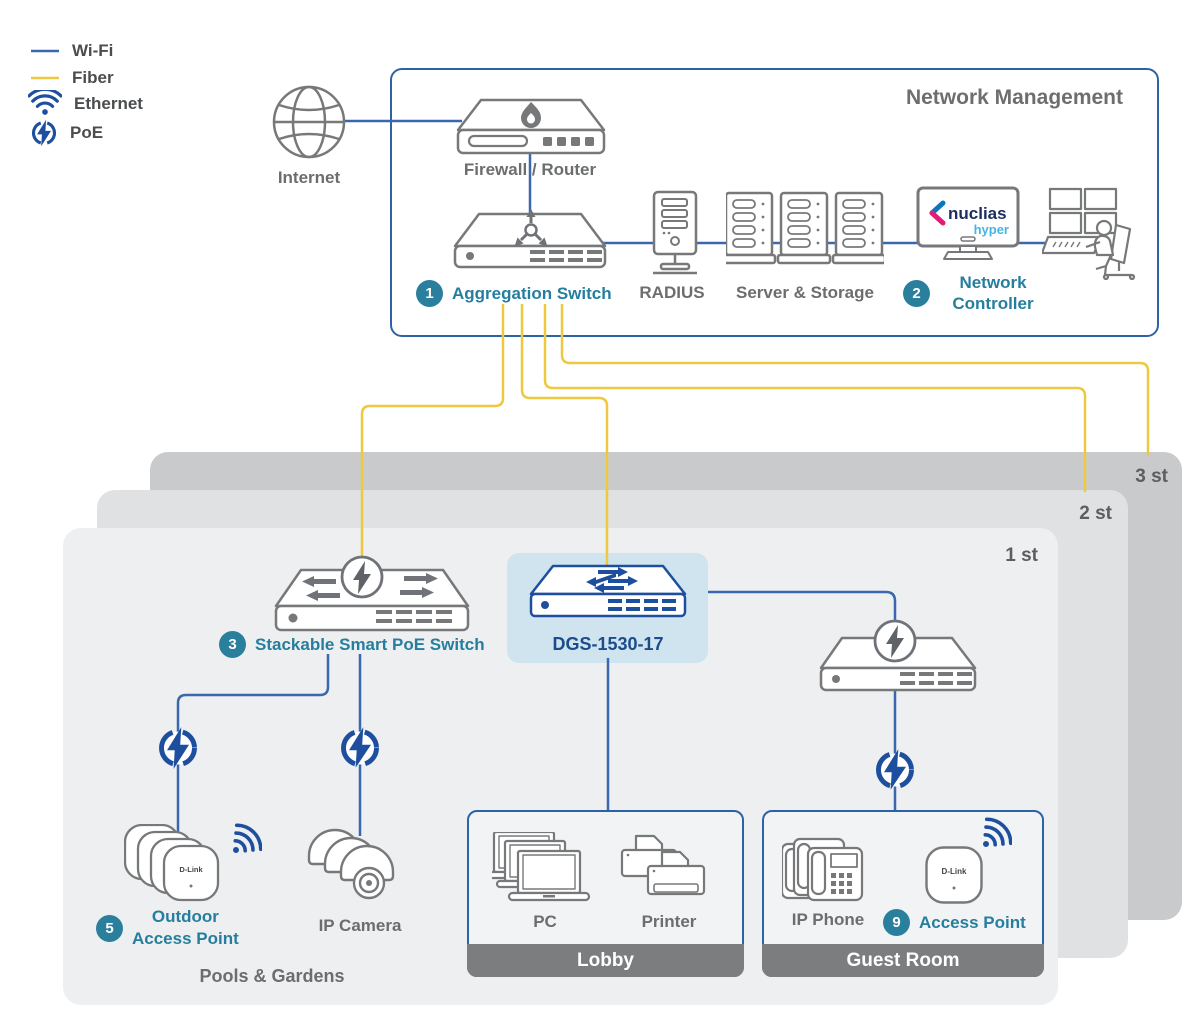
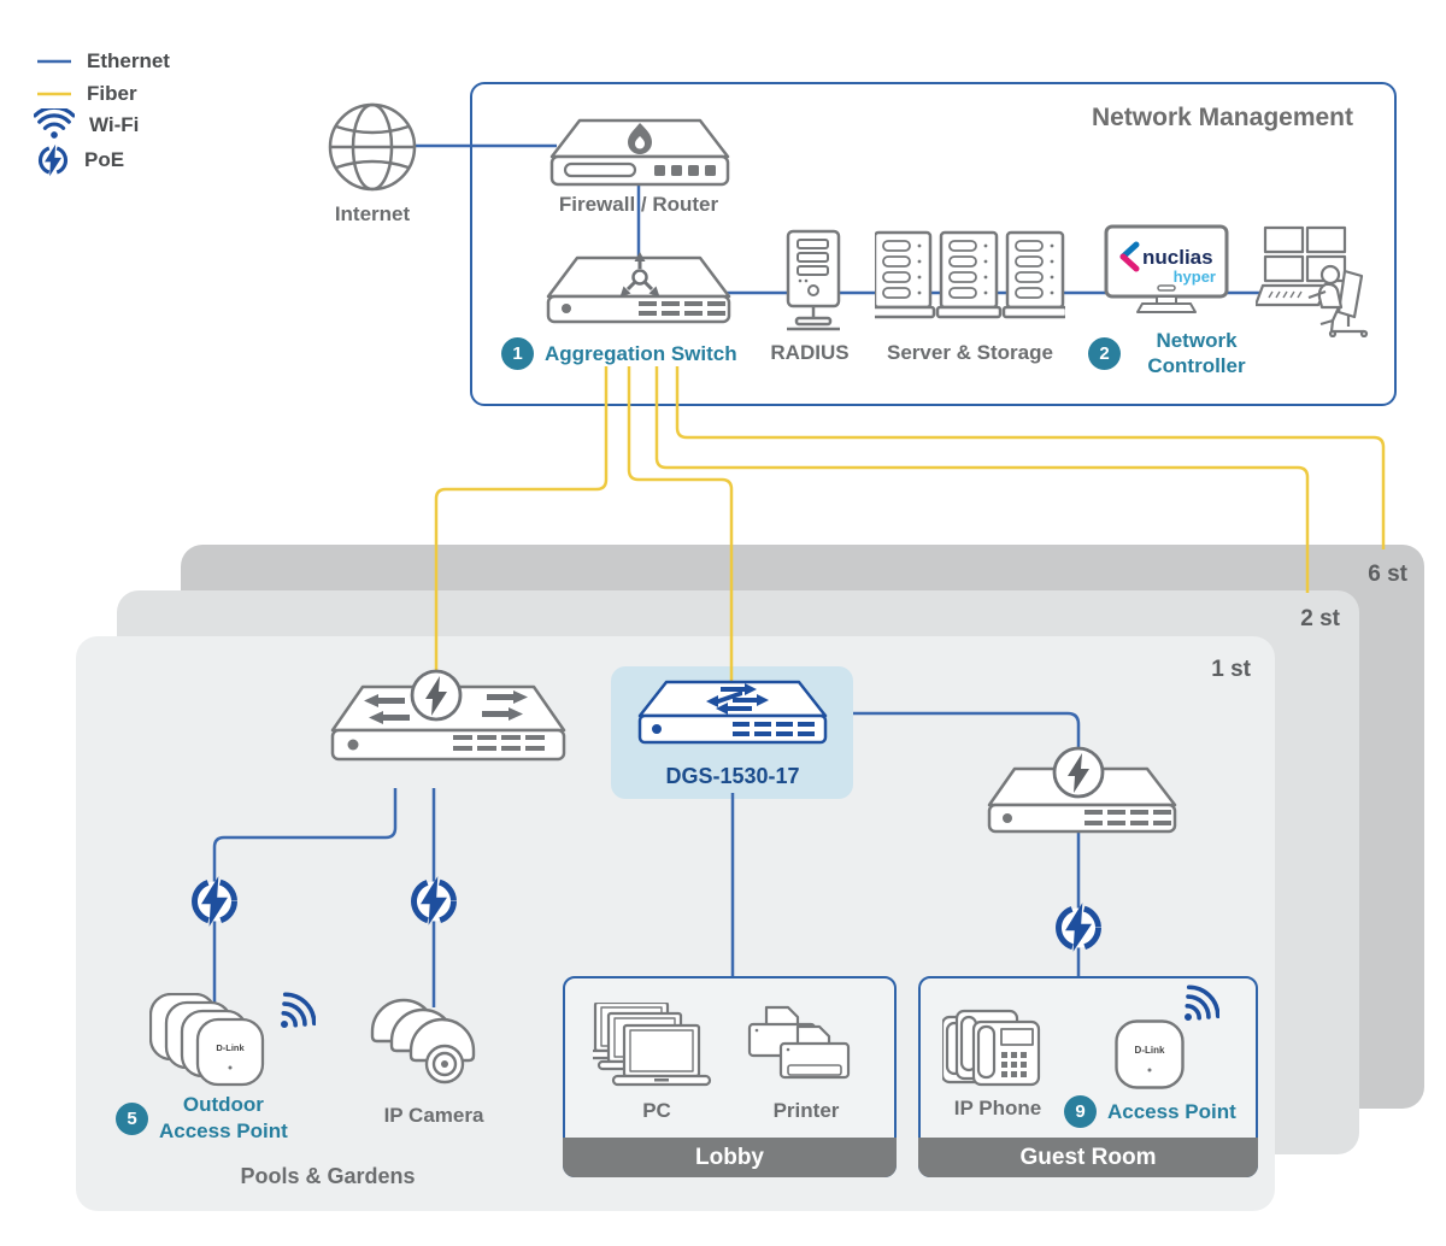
- 3 st
+ 6 st
  2 st
  1 st
  Network Management
  Lobby
  Guest Room
- Wi-Fi
+ Ethernet
  Fiber
- Ethernet
+ Wi-Fi
  PoE
  Internet
  Firewall / Router
  1
  Aggregation Switch
  RADIUS
  Server & Storage
  nuclias
  hyper
  2
  Network
  Controller
- 3
- Stackable Smart PoE Switch
  DGS-1530-17
  D-Link
  5
  Outdoor
  Access Point
  IP Camera
  PC
  Printer
  IP Phone
  D-Link
  9
  Access Point
  Pools & Gardens
